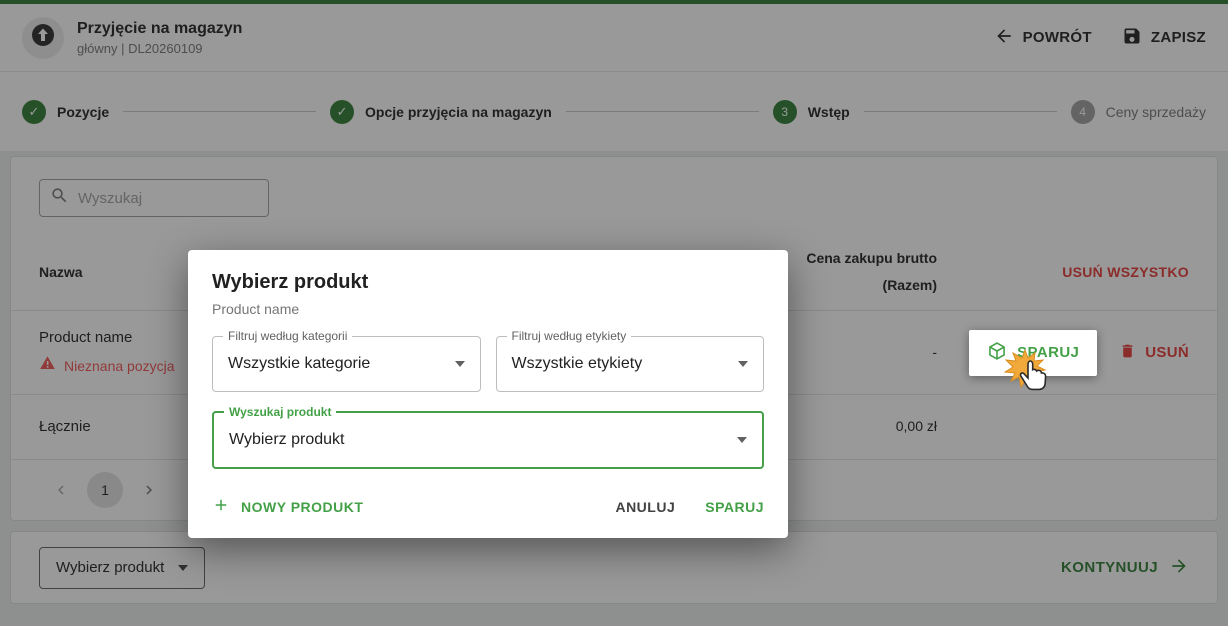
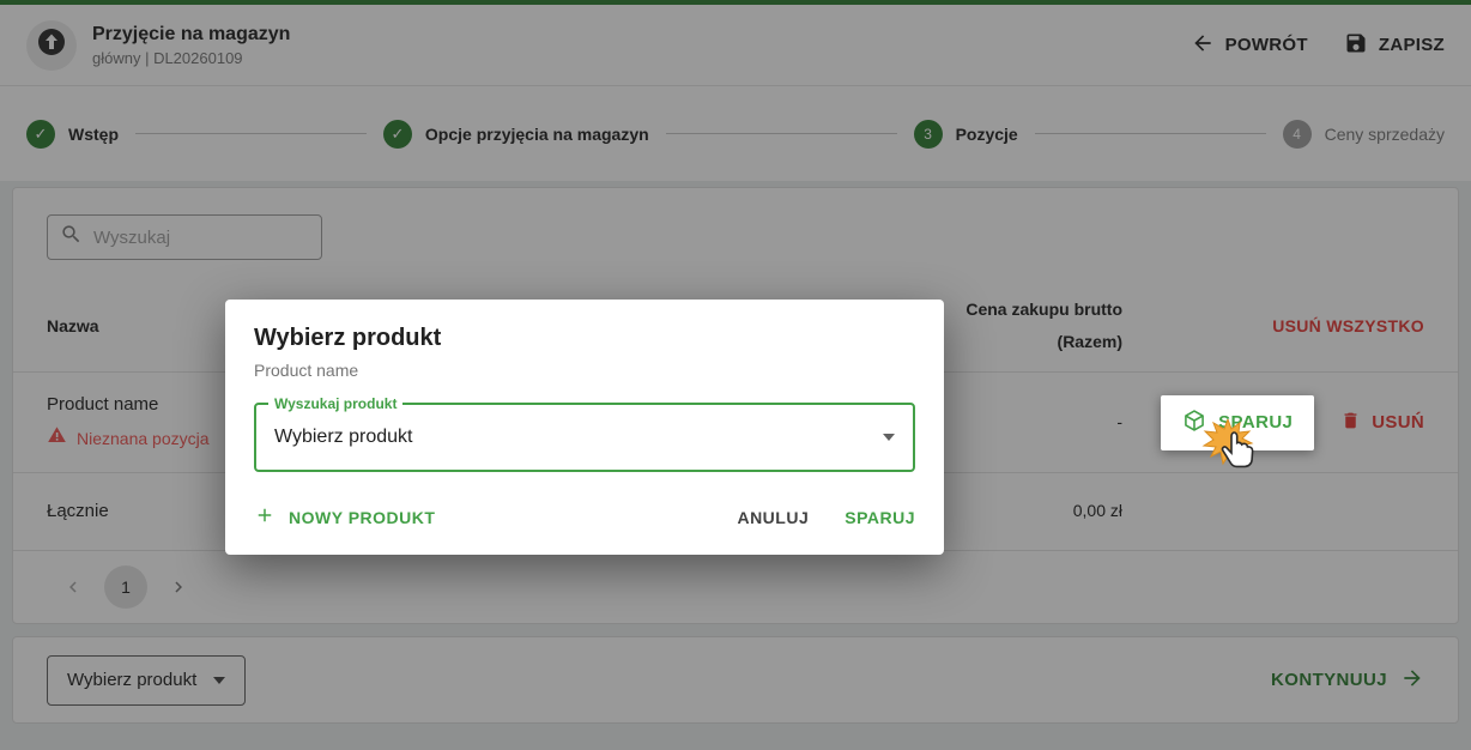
  Przyjęcie na magazyn
  główny | DL20260109
  POWRÓT
  ZAPISZ
  ✓
- Pozycje
+ Wstęp
  ✓
  Opcje przyjęcia na magazyn
  3
- Wstęp
+ Pozycje
  4
  Ceny sprzedaży
  Wyszukaj
  Nazwa
  Cena zakupu brutto
  (Razem)
  USUŃ WSZYSTKO
  Product name
  Nieznana pozycja
  -
  SPARUJ
  USUŃ
  Łącznie
  0,00 zł
  1
  Wybierz produkt
  KONTYNUUJ
  Wybierz produkt
  Product name
- Filtruj według kategorii
- Wszystkie kategorie
- Filtruj według etykiety
- Wszystkie etykiety
  Wyszukaj produkt
  Wybierz produkt
  NOWY PRODUKT
  ANULUJ
  SPARUJ
